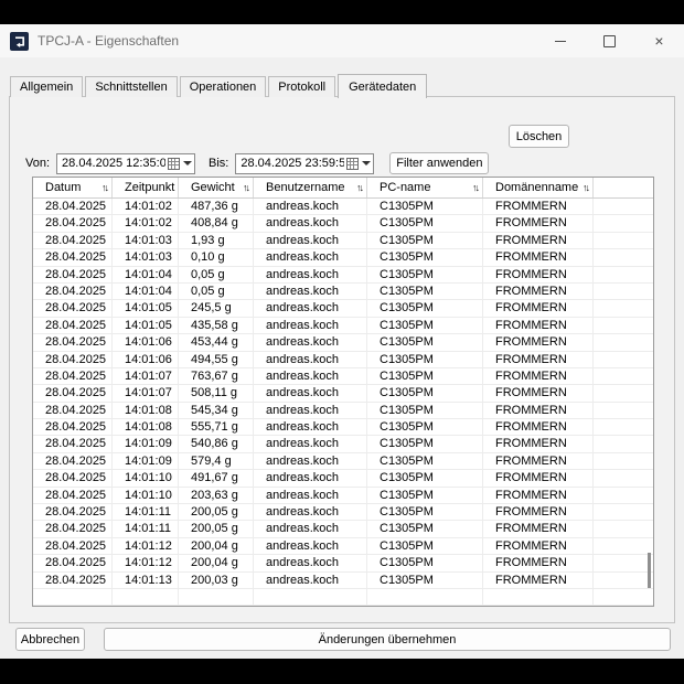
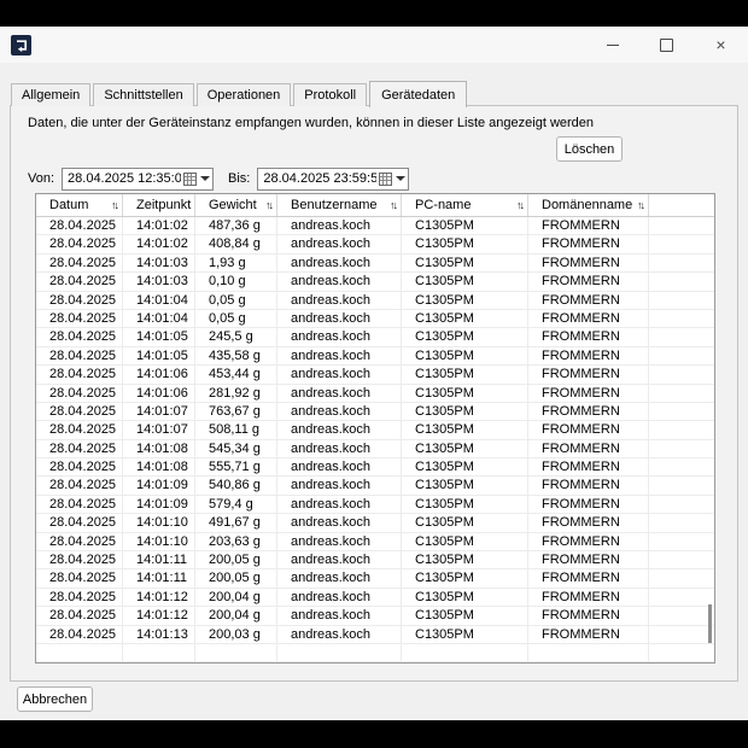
- TPCJ-A - Eigenschaften
  ×
  Allgemein
  Schnittstellen
  Operationen
  Protokoll
  Gerätedaten
+ Daten, die unter der Geräteinstanz empfangen wurden, können in dieser Liste angezeigt werden
  Löschen
  Von:
  28.04.2025 12:35:0
  Bis:
  28.04.2025 23:59:5
- Filter anwenden
  Datum
  ↑↓
  Zeitpunkt
  Gewicht
  ↑↓
  Benutzername
  ↑↓
  PC-name
  ↑↓
  Domänenname
  ↑↓
  28.04.2025
  14:01:02
  487,36 g
  andreas.koch
  C1305PM
  FROMMERN
  28.04.2025
  14:01:02
  408,84 g
  andreas.koch
  C1305PM
  FROMMERN
  28.04.2025
  14:01:03
  1,93 g
  andreas.koch
  C1305PM
  FROMMERN
  28.04.2025
  14:01:03
  0,10 g
  andreas.koch
  C1305PM
  FROMMERN
  28.04.2025
  14:01:04
  0,05 g
  andreas.koch
  C1305PM
  FROMMERN
  28.04.2025
  14:01:04
  0,05 g
  andreas.koch
  C1305PM
  FROMMERN
  28.04.2025
  14:01:05
  245,5 g
  andreas.koch
  C1305PM
  FROMMERN
  28.04.2025
  14:01:05
  435,58 g
  andreas.koch
  C1305PM
  FROMMERN
  28.04.2025
  14:01:06
  453,44 g
  andreas.koch
  C1305PM
  FROMMERN
  28.04.2025
  14:01:06
- 494,55 g
+ 281,92 g
  andreas.koch
  C1305PM
  FROMMERN
  28.04.2025
  14:01:07
  763,67 g
  andreas.koch
  C1305PM
  FROMMERN
  28.04.2025
  14:01:07
  508,11 g
  andreas.koch
  C1305PM
  FROMMERN
  28.04.2025
  14:01:08
  545,34 g
  andreas.koch
  C1305PM
  FROMMERN
  28.04.2025
  14:01:08
  555,71 g
  andreas.koch
  C1305PM
  FROMMERN
  28.04.2025
  14:01:09
  540,86 g
  andreas.koch
  C1305PM
  FROMMERN
  28.04.2025
  14:01:09
  579,4 g
  andreas.koch
  C1305PM
  FROMMERN
  28.04.2025
  14:01:10
  491,67 g
  andreas.koch
  C1305PM
  FROMMERN
  28.04.2025
  14:01:10
  203,63 g
  andreas.koch
  C1305PM
  FROMMERN
  28.04.2025
  14:01:11
  200,05 g
  andreas.koch
  C1305PM
  FROMMERN
  28.04.2025
  14:01:11
  200,05 g
  andreas.koch
  C1305PM
  FROMMERN
  28.04.2025
  14:01:12
  200,04 g
  andreas.koch
  C1305PM
  FROMMERN
  28.04.2025
  14:01:12
  200,04 g
  andreas.koch
  C1305PM
  FROMMERN
  28.04.2025
  14:01:13
  200,03 g
  andreas.koch
  C1305PM
  FROMMERN
  Abbrechen
- Änderungen übernehmen
